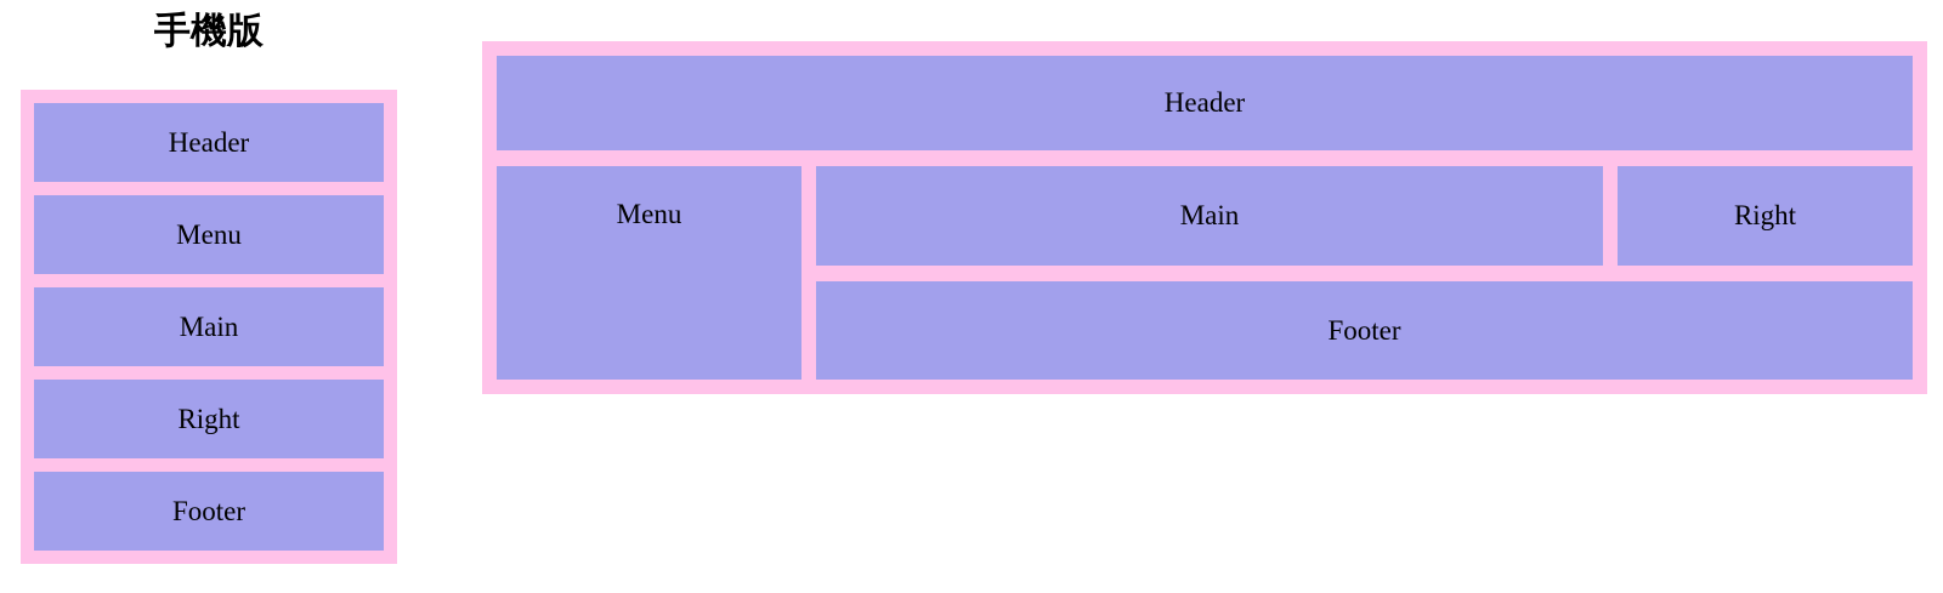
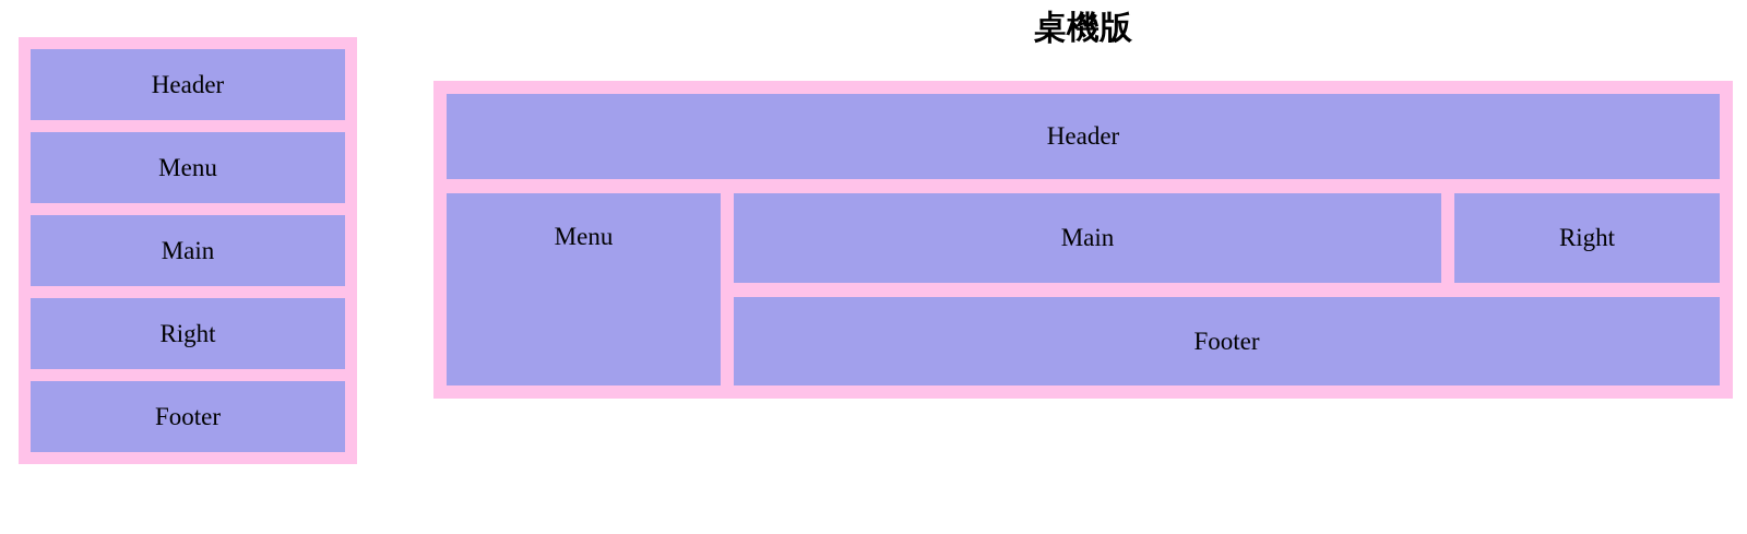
- 手機版
  Header
  Menu
  Main
  Right
  Footer
+ 桌機版
  Header
  Menu
  Main
  Right
  Footer
